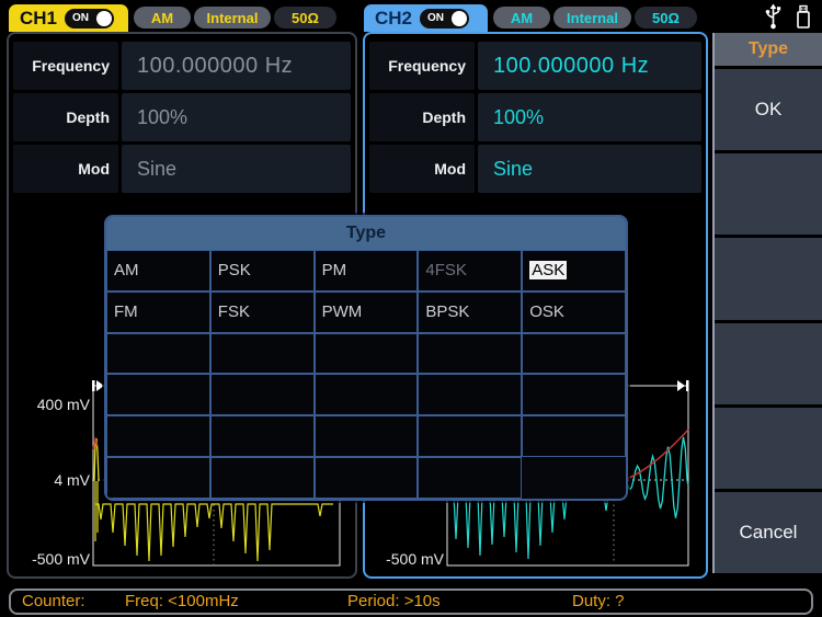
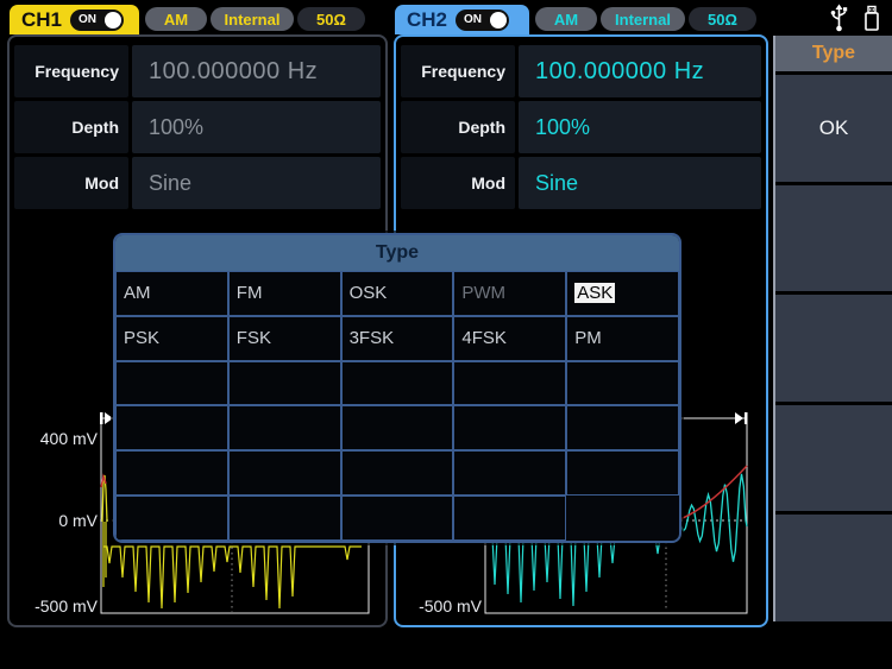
  CH1
  ON
  AM
  Internal
  50Ω
  CH2
  ON
  AM
  Internal
  50Ω
  Frequency
  100.000000 Hz
  Depth
  100%
  Mod
  Sine
  Frequency
  100.000000 Hz
  Depth
  100%
  Mod
  Sine
  400 mV
- 4 mV
+ 0 mV
  -500 mV
  -500 mV
  Type
  AM
- PSK
+ FM
- PM
+ OSK
- 4FSK
+ PWM
  ASK
- FM
+ PSK
  FSK
+ 3FSK
- PWM
+ 4FSK
- BPSK
- OSK
+ PM
  Type
  OK
- Cancel
- Counter:
- Freq: <100mHz
- Period: >10s
- Duty: ?
